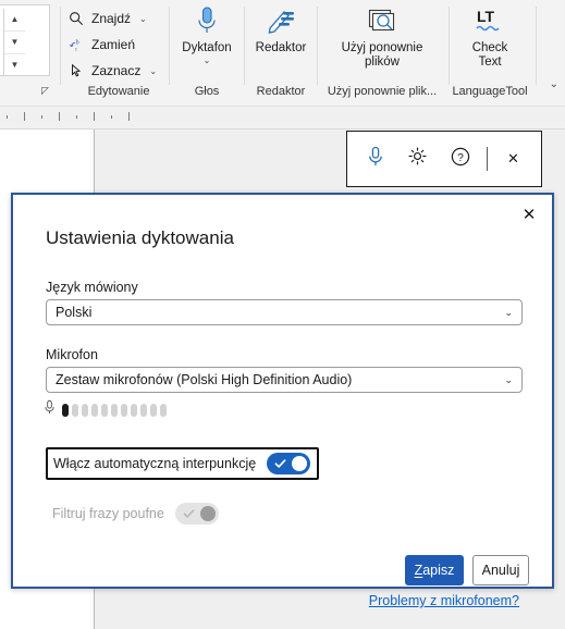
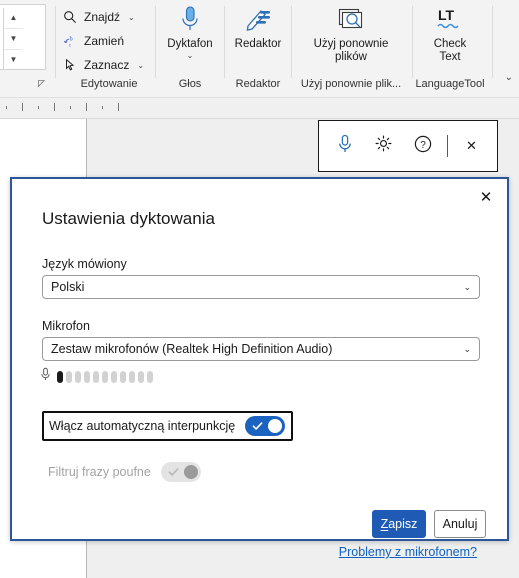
  ▲
  ▼
  ▼
  ◸
  Znajdź
  ⌄
  Zamień
  Zaznacz
  ⌄
  Edytowanie
  Dyktafon
  ⌄
  Głos
  Redaktor
  Redaktor
  Użyj ponownie
  plików
  Użyj ponownie plik...
  LT
  Check
  Text
  LanguageTool
  ⌄
  ?
  ✕
  ✕
  Ustawienia dyktowania
  Język mówiony
  Polski
  ⌄
  Mikrofon
- Zestaw mikrofonów (Polski High Definition Audio)
+ Zestaw mikrofonów (Realtek High Definition Audio)
  ⌄
  Problemy z mikrofonem?
  Włącz automatyczną interpunkcję
  Filtruj frazy poufne
  Zapisz
  Anuluj
